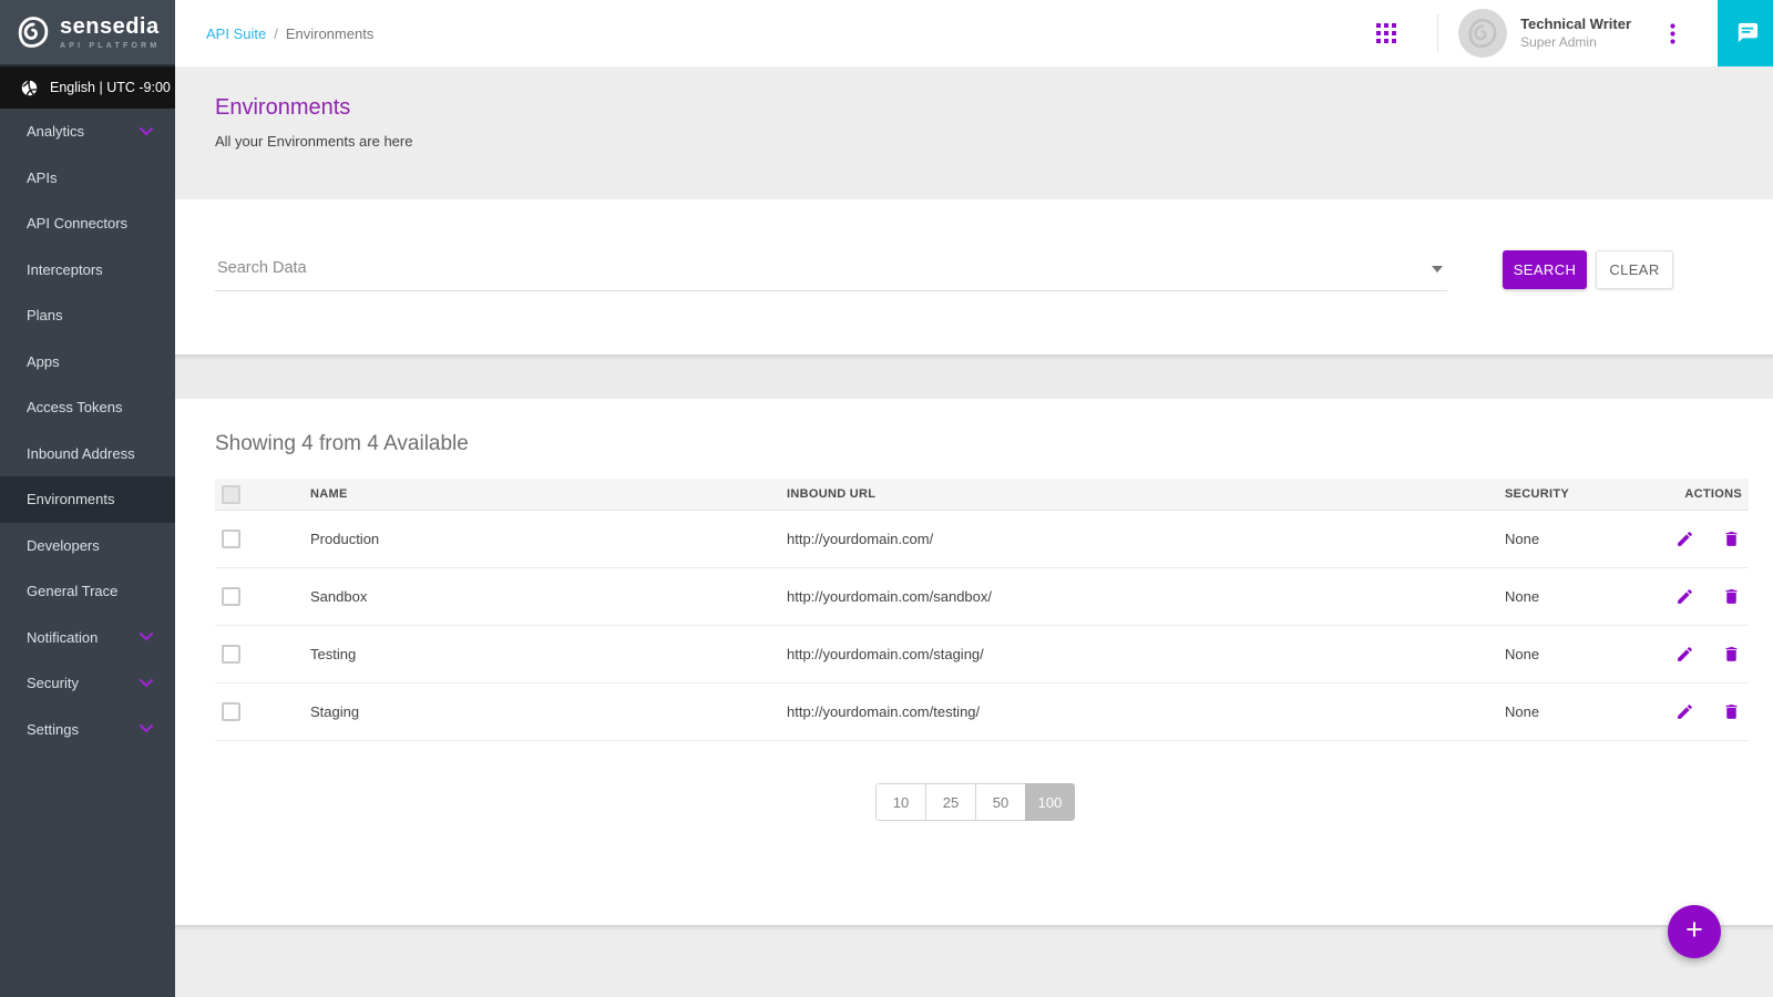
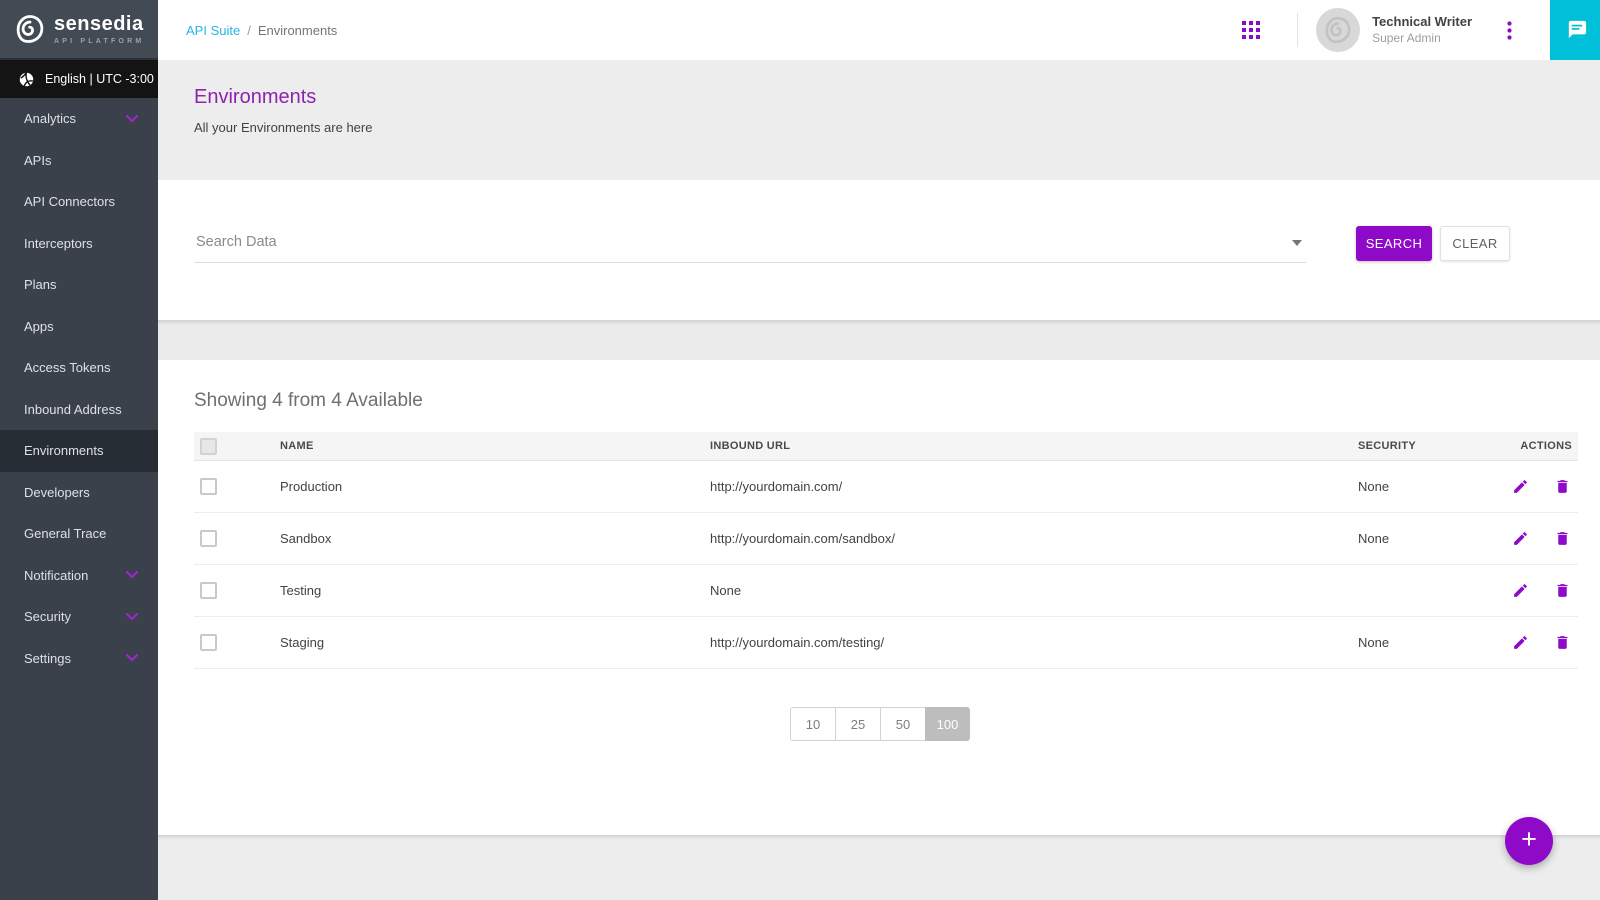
  sensedia
- English | UTC -9:00
+ English | UTC -3:00
  Analytics
  APIs
  API Connectors
  Interceptors
  Plans
  Apps
  Access Tokens
  Inbound Address
  Environments
  Developers
  General Trace
  Notification
  Security
  Settings
  API Suite
  /
  Environments
  Technical Writer
  Super Admin
  Environments
  All your Environments are here
  Search Data
  SEARCH
  CLEAR
  Showing 4 from 4 Available
  NAME
  INBOUND URL
  SECURITY
  ACTIONS
  Production
  http://yourdomain.com/
  None
  Sandbox
  http://yourdomain.com/sandbox/
  None
  Testing
- http://yourdomain.com/staging/
  None
  Staging
  http://yourdomain.com/testing/
  None
  10
  25
  50
  100
  +
